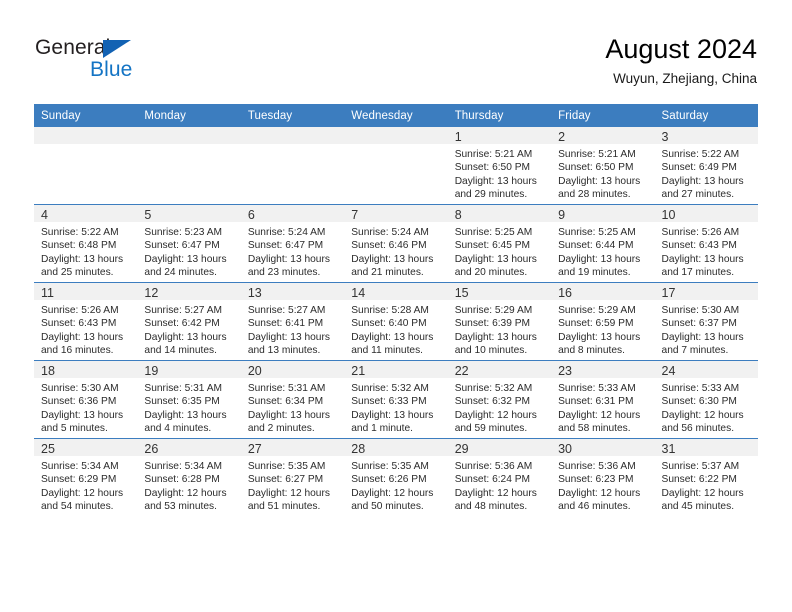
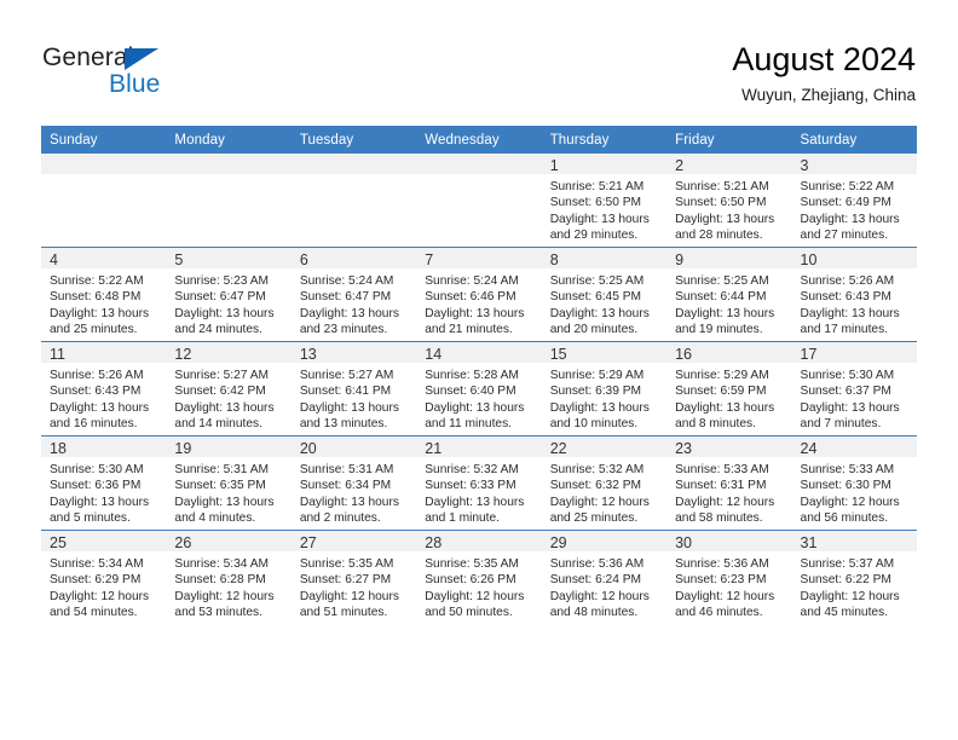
  General
  Blue
  August 2024
  Wuyun, Zhejiang, China
  Sunday	Monday	Tuesday	Wednesday	Thursday	Friday	Saturday
  				1Sunrise: 5:21 AMSunset: 6:50 PMDaylight: 13 hours and 29 minutes.	2Sunrise: 5:21 AMSunset: 6:50 PMDaylight: 13 hours and 28 minutes.	3Sunrise: 5:22 AMSunset: 6:49 PMDaylight: 13 hours and 27 minutes.
  4Sunrise: 5:22 AMSunset: 6:48 PMDaylight: 13 hours and 25 minutes.	5Sunrise: 5:23 AMSunset: 6:47 PMDaylight: 13 hours and 24 minutes.	6Sunrise: 5:24 AMSunset: 6:47 PMDaylight: 13 hours and 23 minutes.	7Sunrise: 5:24 AMSunset: 6:46 PMDaylight: 13 hours and 21 minutes.	8Sunrise: 5:25 AMSunset: 6:45 PMDaylight: 13 hours and 20 minutes.	9Sunrise: 5:25 AMSunset: 6:44 PMDaylight: 13 hours and 19 minutes.	10Sunrise: 5:26 AMSunset: 6:43 PMDaylight: 13 hours and 17 minutes.
  11Sunrise: 5:26 AMSunset: 6:43 PMDaylight: 13 hours and 16 minutes.	12Sunrise: 5:27 AMSunset: 6:42 PMDaylight: 13 hours and 14 minutes.	13Sunrise: 5:27 AMSunset: 6:41 PMDaylight: 13 hours and 13 minutes.	14Sunrise: 5:28 AMSunset: 6:40 PMDaylight: 13 hours and 11 minutes.	15Sunrise: 5:29 AMSunset: 6:39 PMDaylight: 13 hours and 10 minutes.	16Sunrise: 5:29 AMSunset: 6:59 PMDaylight: 13 hours and 8 minutes.	17Sunrise: 5:30 AMSunset: 6:37 PMDaylight: 13 hours and 7 minutes.
- 18Sunrise: 5:30 AMSunset: 6:36 PMDaylight: 13 hours and 5 minutes.	19Sunrise: 5:31 AMSunset: 6:35 PMDaylight: 13 hours and 4 minutes.	20Sunrise: 5:31 AMSunset: 6:34 PMDaylight: 13 hours and 2 minutes.	21Sunrise: 5:32 AMSunset: 6:33 PMDaylight: 13 hours and 1 minute.	22Sunrise: 5:32 AMSunset: 6:32 PMDaylight: 12 hours and 59 minutes.	23Sunrise: 5:33 AMSunset: 6:31 PMDaylight: 12 hours and 58 minutes.	24Sunrise: 5:33 AMSunset: 6:30 PMDaylight: 12 hours and 56 minutes.
+ 18Sunrise: 5:30 AMSunset: 6:36 PMDaylight: 13 hours and 5 minutes.	19Sunrise: 5:31 AMSunset: 6:35 PMDaylight: 13 hours and 4 minutes.	20Sunrise: 5:31 AMSunset: 6:34 PMDaylight: 13 hours and 2 minutes.	21Sunrise: 5:32 AMSunset: 6:33 PMDaylight: 13 hours and 1 minute.	22Sunrise: 5:32 AMSunset: 6:32 PMDaylight: 12 hours and 25 minutes.	23Sunrise: 5:33 AMSunset: 6:31 PMDaylight: 12 hours and 58 minutes.	24Sunrise: 5:33 AMSunset: 6:30 PMDaylight: 12 hours and 56 minutes.
  25Sunrise: 5:34 AMSunset: 6:29 PMDaylight: 12 hours and 54 minutes.	26Sunrise: 5:34 AMSunset: 6:28 PMDaylight: 12 hours and 53 minutes.	27Sunrise: 5:35 AMSunset: 6:27 PMDaylight: 12 hours and 51 minutes.	28Sunrise: 5:35 AMSunset: 6:26 PMDaylight: 12 hours and 50 minutes.	29Sunrise: 5:36 AMSunset: 6:24 PMDaylight: 12 hours and 48 minutes.	30Sunrise: 5:36 AMSunset: 6:23 PMDaylight: 12 hours and 46 minutes.	31Sunrise: 5:37 AMSunset: 6:22 PMDaylight: 12 hours and 45 minutes.
